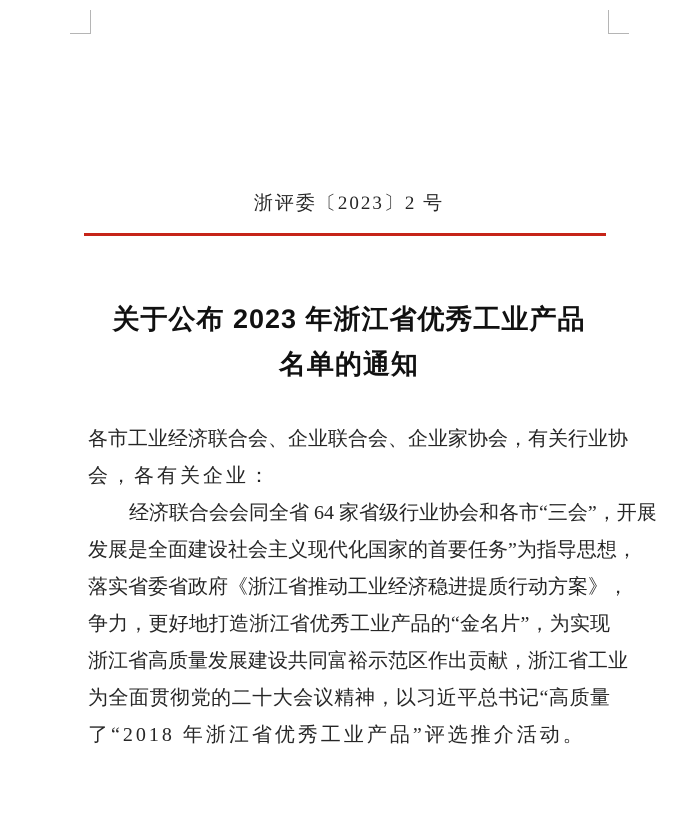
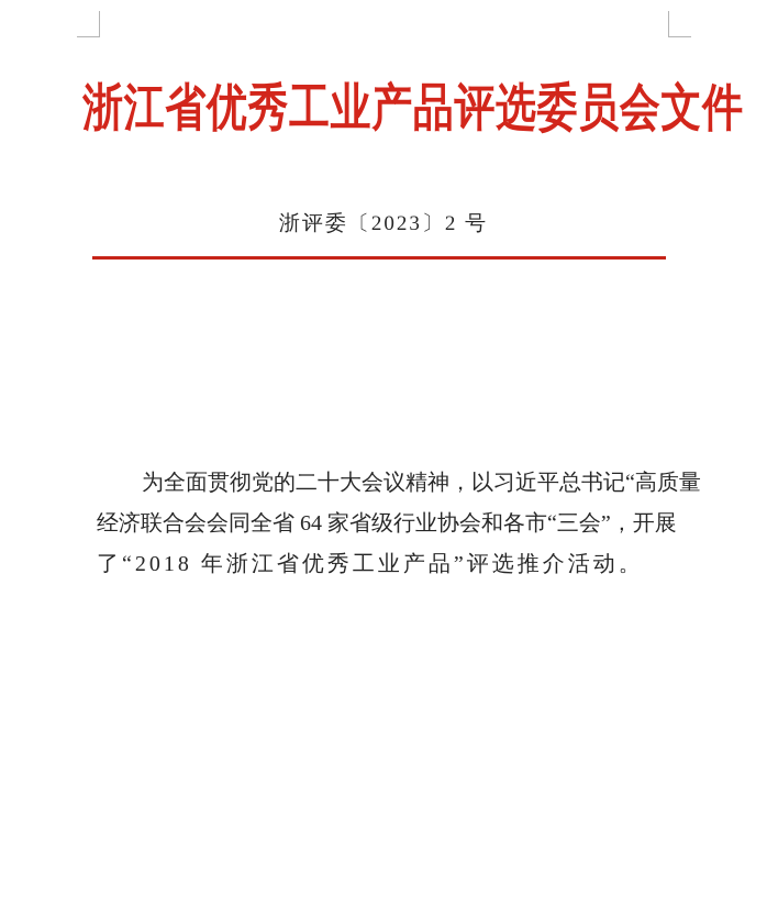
+ 浙江省优秀工业产品评选委员会文件
  浙评委〔2023〕2 号
- 关于公布 2023 年浙江省优秀工业产品
- 名单的通知
- 各市工业经济联合会、企业联合会、企业家协会，有关行业协
- 会，各有关企业：
- 经济联合会会同全省 64 家省级行业协会和各市“三会”，开展
+ 为全面贯彻党的二十大会议精神，以习近平总书记“高质量
- 发展是全面建设社会主义现代化国家的首要任务”为指导思想，
- 落实省委省政府《浙江省推动工业经济稳进提质行动方案》，
- 争力，更好地打造浙江省优秀工业产品的“金名片”，为实现
- 浙江省高质量发展建设共同富裕示范区作出贡献，浙江省工业
- 为全面贯彻党的二十大会议精神，以习近平总书记“高质量
+ 经济联合会会同全省 64 家省级行业协会和各市“三会”，开展
  了“2018 年浙江省优秀工业产品”评选推介活动。
